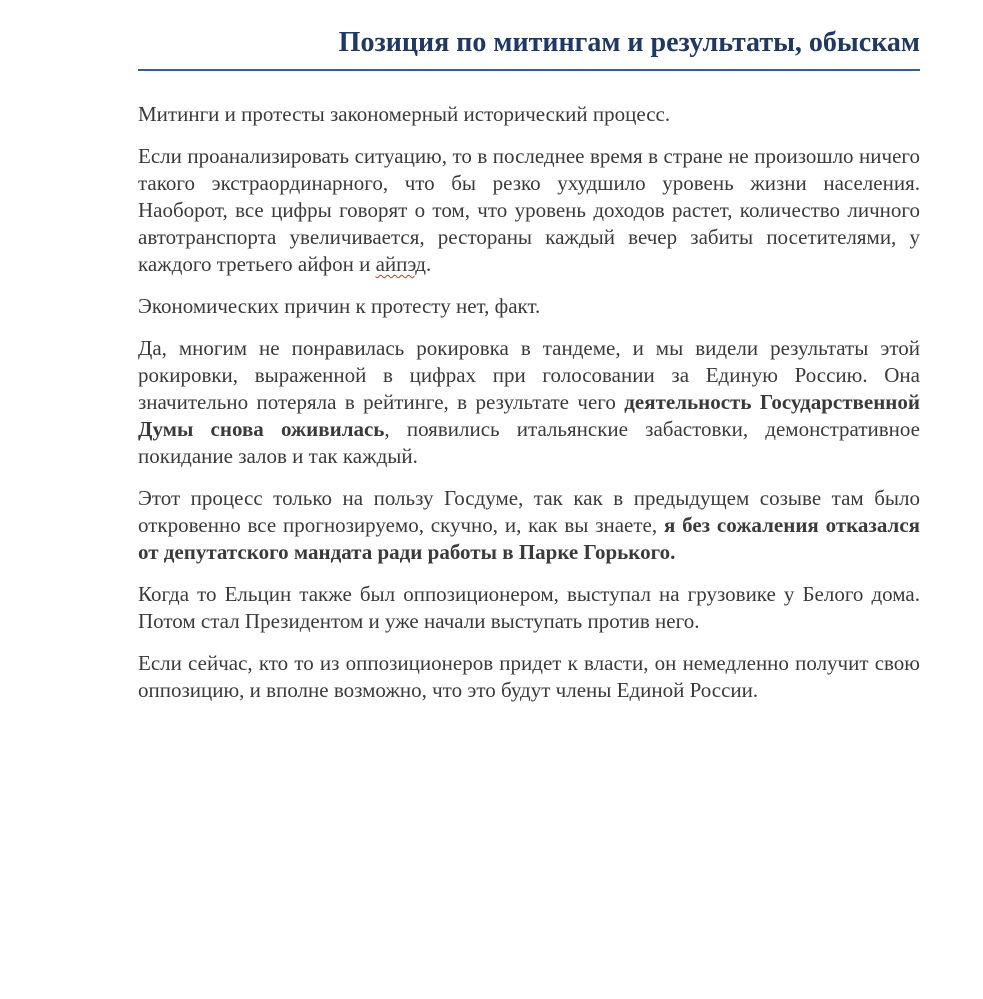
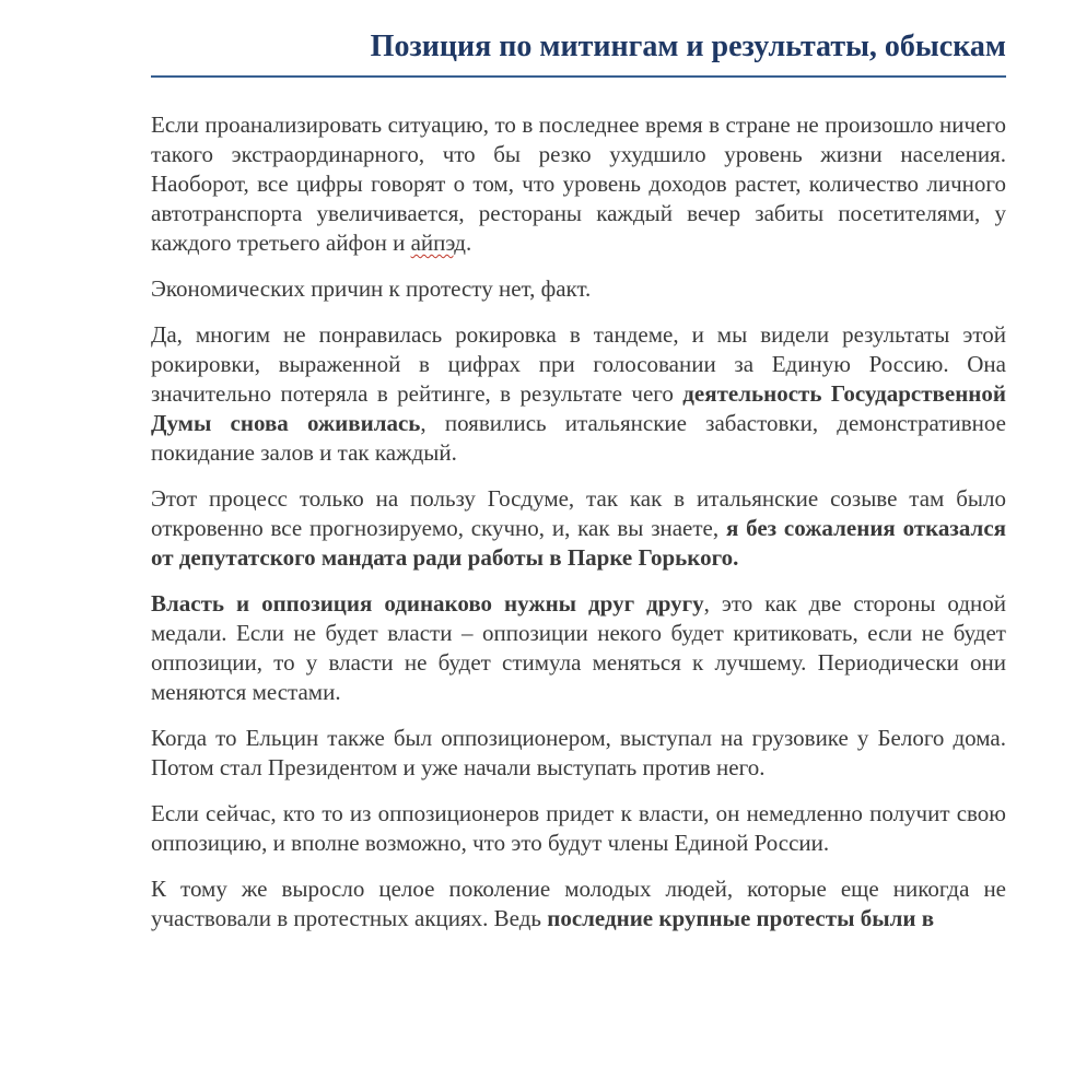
  Позиция по митингам и результаты, обыскам
- Митинги и протесты закономерный исторический процесс.
  Если проанализировать ситуацию, то в последнее время в стране не произошло ничего такого экстраординарного, что бы резко ухудшило уровень жизни населения. Наоборот, все цифры говорят о том, что уровень доходов растет, количество личного автотранспорта увеличивается, рестораны каждый вечер забиты посетителями, у каждого третьего айфон и айпэд.
  Экономических причин к протесту нет, факт.
  Да, многим не понравилась рокировка в тандеме, и мы видели результаты этой рокировки, выраженной в цифрах при голосовании за Единую Россию. Она значительно потеряла в рейтинге, в результате чего деятельность Государственной Думы снова оживилась, появились итальянские забастовки, демонстративное покидание залов и так каждый.
- Этот процесс только на пользу Госдуме, так как в предыдущем созыве там было откровенно все прогнозируемо, скучно, и, как вы знаете, я без сожаления отказался от депутатского мандата ради работы в Парке Горького.
+ Этот процесс только на пользу Госдуме, так как в итальянские созыве там было откровенно все прогнозируемо, скучно, и, как вы знаете, я без сожаления отказался от депутатского мандата ради работы в Парке Горького.
+ Власть и оппозиция одинаково нужны друг другу, это как две стороны одной медали. Если не будет власти – оппозиции некого будет критиковать, если не будет оппозиции, то у власти не будет стимула меняться к лучшему. Периодически они меняются местами.
  Когда то Ельцин также был оппозиционером, выступал на грузовике у Белого дома. Потом стал Президентом и уже начали выступать против него.
  Если сейчас, кто то из оппозиционеров придет к власти, он немедленно получит свою оппозицию, и вполне возможно, что это будут члены Единой России.
+ К тому же выросло целое поколение молодых людей, которые еще никогда не участвовали в протестных акциях. Ведь последние крупные протесты были в
